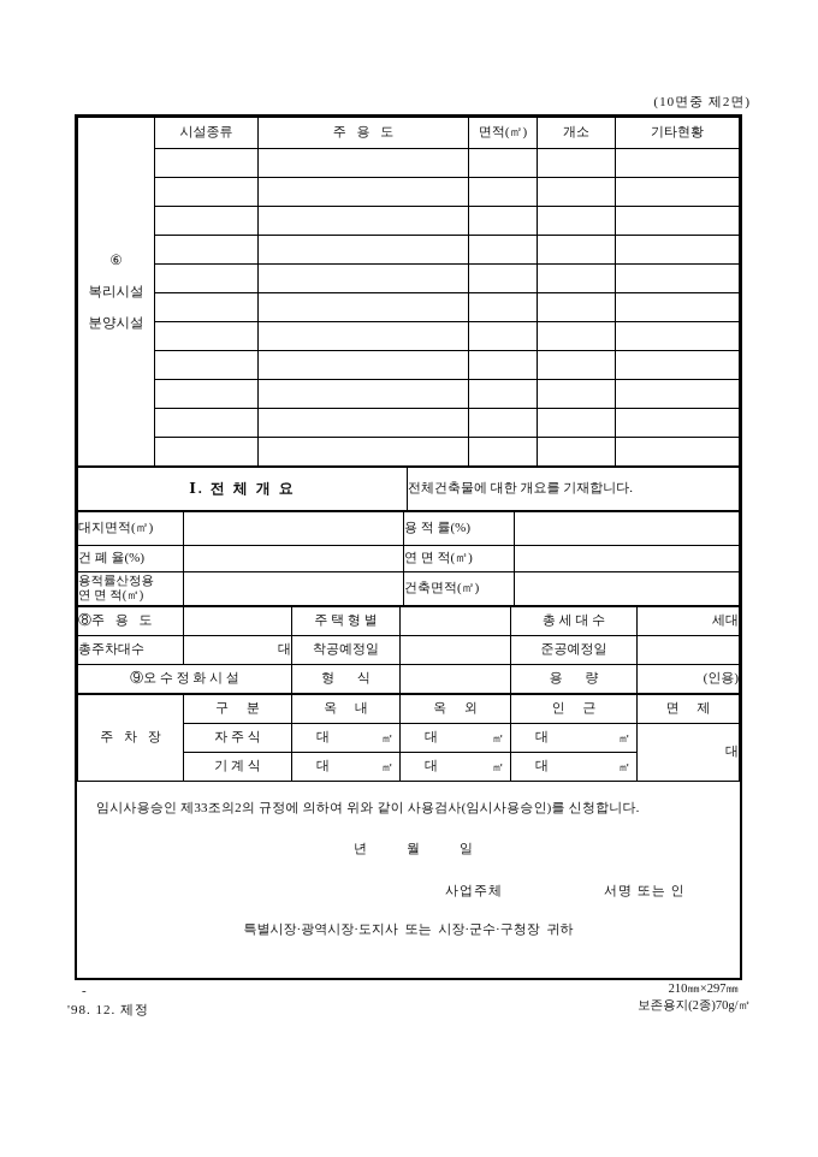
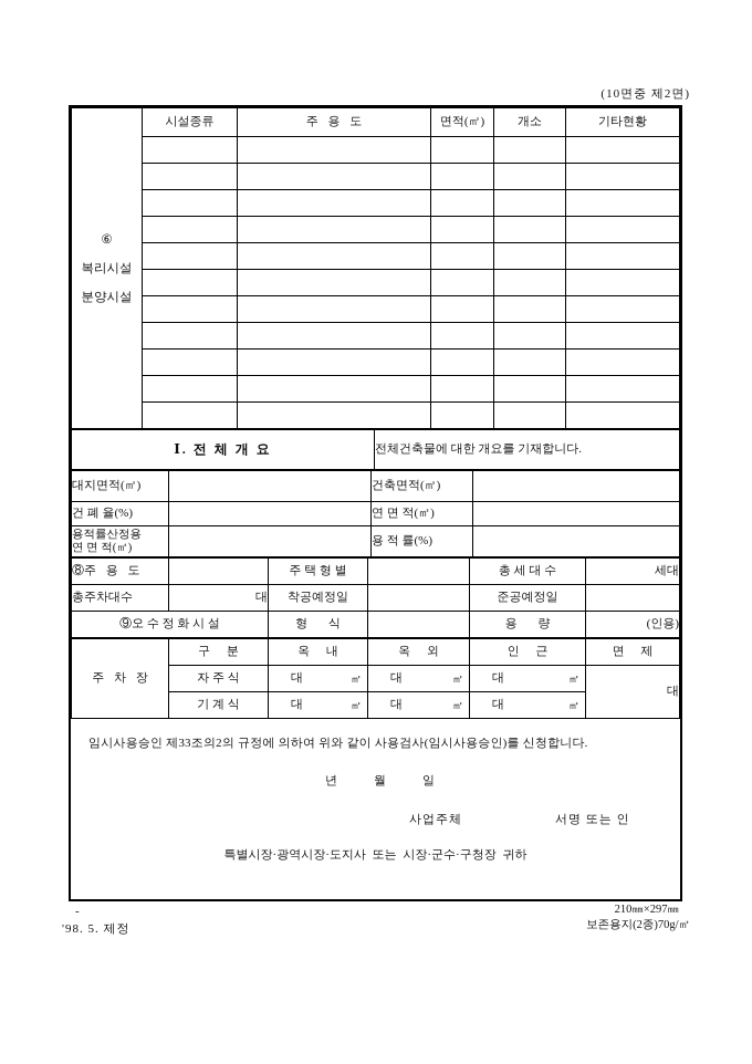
  (10면중 제2면)
  ⑥ 복리시설 분양시설	시설종류	주 용 도	면적(㎡)	개소	기타현황
  Ⅰ. 전 체 개 요	전체건축물에 대한 개요를 기재합니다.
- 대지면적(㎡)		용 적 률(%)
+ 대지면적(㎡)		건축면적(㎡)
  건 폐 율(%)		연 면 적(㎡)
- 용적률산정용 연 면 적(㎡)		건축면적(㎡)
+ 용적률산정용 연 면 적(㎡)		용 적 률(%)
  ⑧주 용 도		주 택 형 별		총 세 대 수	세대
  총주차대수	대	착공예정일		준공예정일
  ⑨오 수 정 화 시 설	형 식		용 량	(인용)
  주 차 장	구 분	옥 내	옥 외	인 근	면 제
  자 주 식	대 ㎡	대 ㎡	대 ㎡	대
  기 계 식	대 ㎡	대 ㎡	대 ㎡
  임시사용승인 제33조의2의 규정에 의하여 위와 같이 사용검사(임시사용승인)를 신청합니다.
  년
  월
  일
  사업주체
  서명 또는 인
  특별시장·광역시장·도지사 또는 시장·군수·구청장 귀하
  -
- '98. 12. 제정
+ '98. 5. 제정
  210㎜×297㎜
  보존용지(2종)70g/㎡
